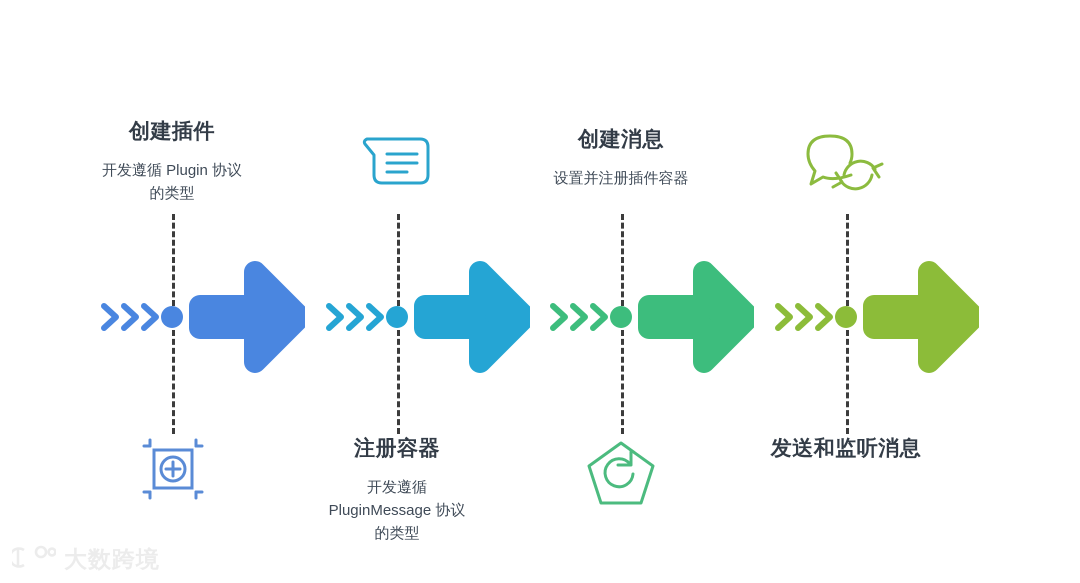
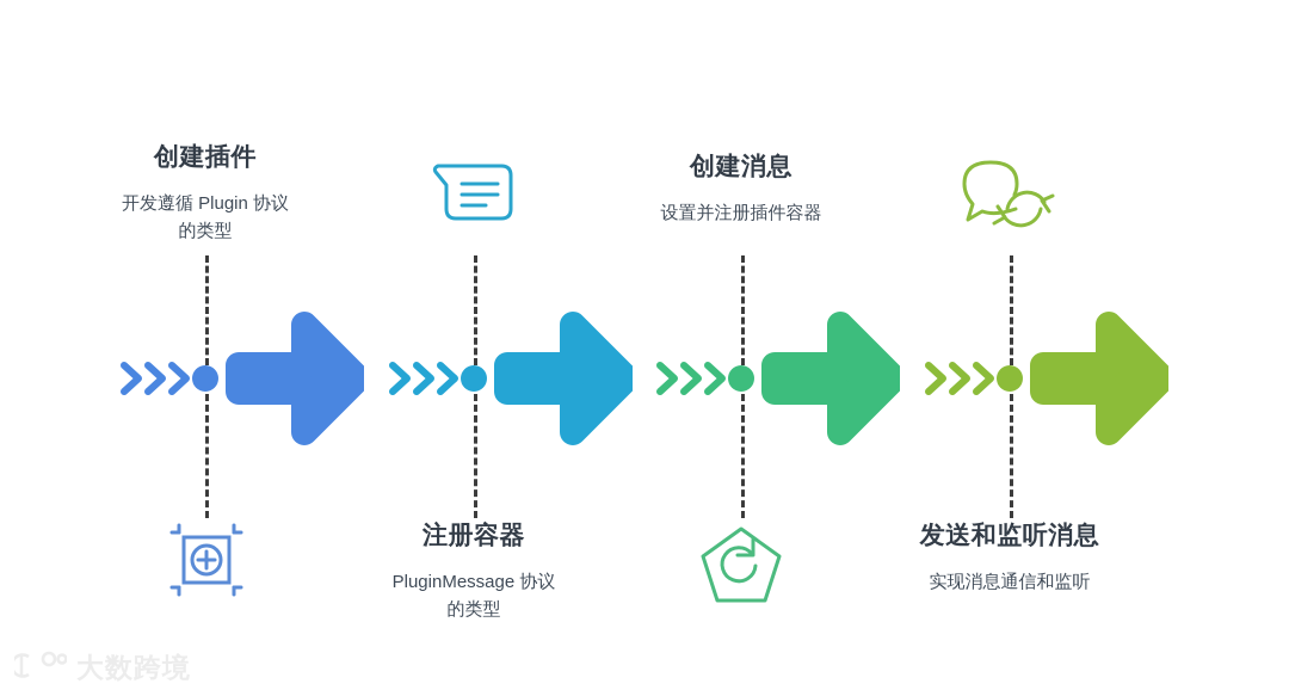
  创建插件
  开发遵循 Plugin 协议
  的类型
  注册容器
- 开发遵循
  PluginMessage 协议
  的类型
  创建消息
  设置并注册插件容器
  发送和监听消息
+ 实现消息通信和监听
